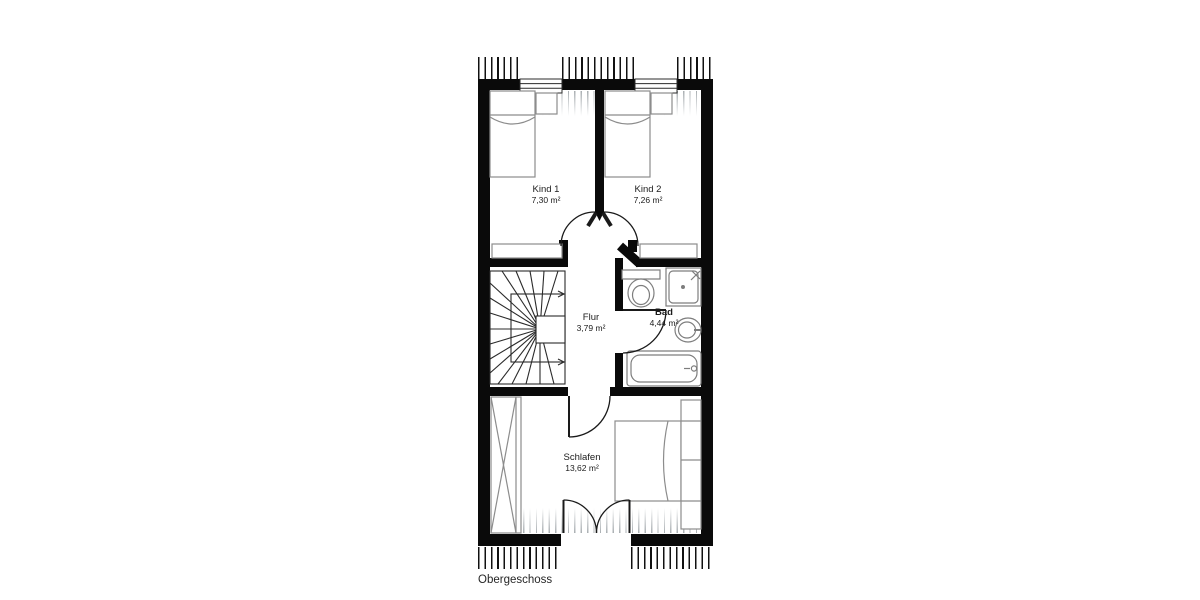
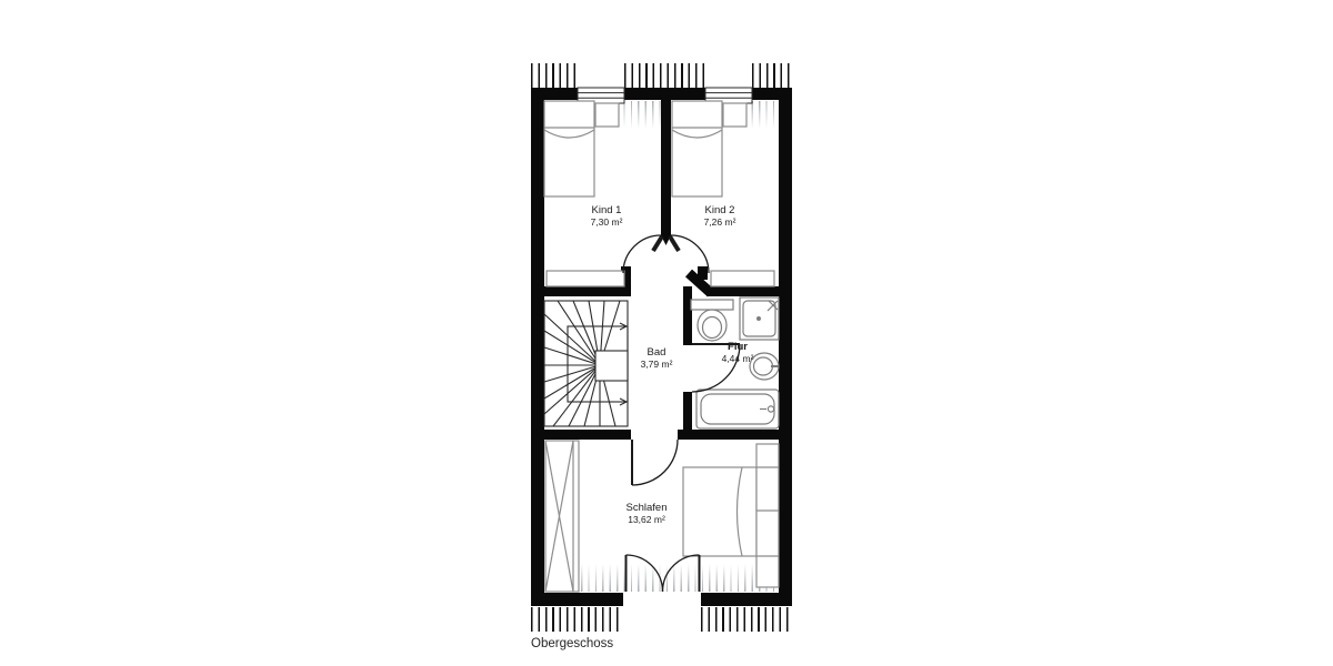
  Kind 1
  7,30 m²
  Kind 2
  7,26 m²
- Flur
+ Bad
  3,79 m²
- Bad
+ Flur
  4,44 m²
  Schlafen
  13,62 m²
  Obergeschoss
